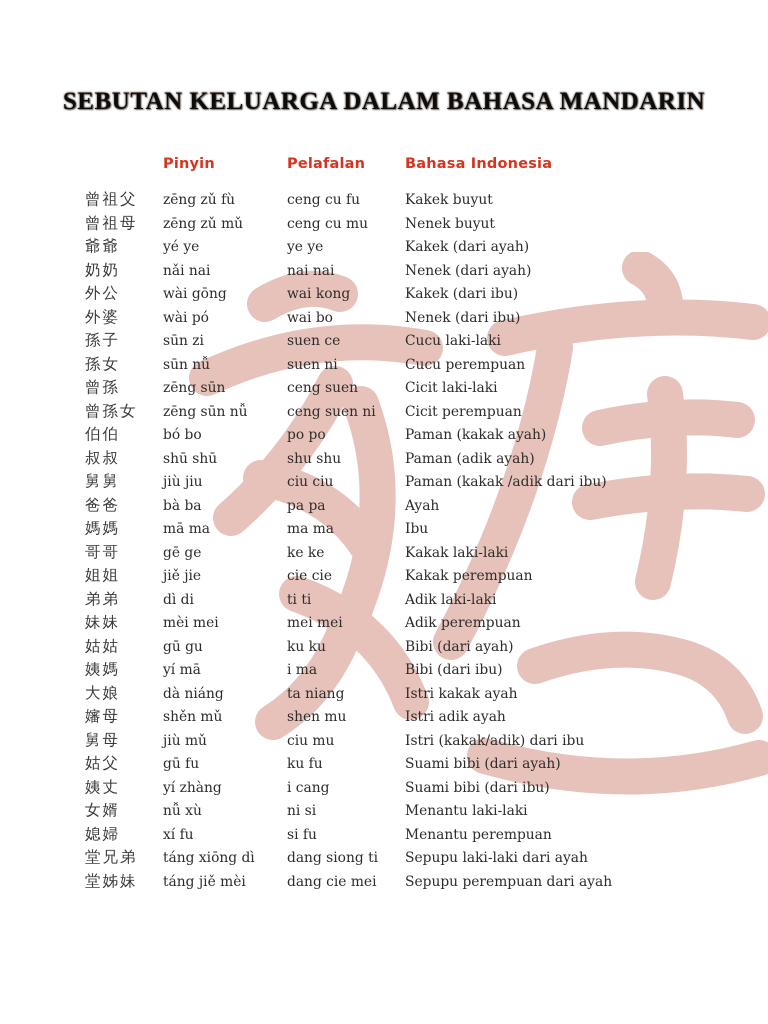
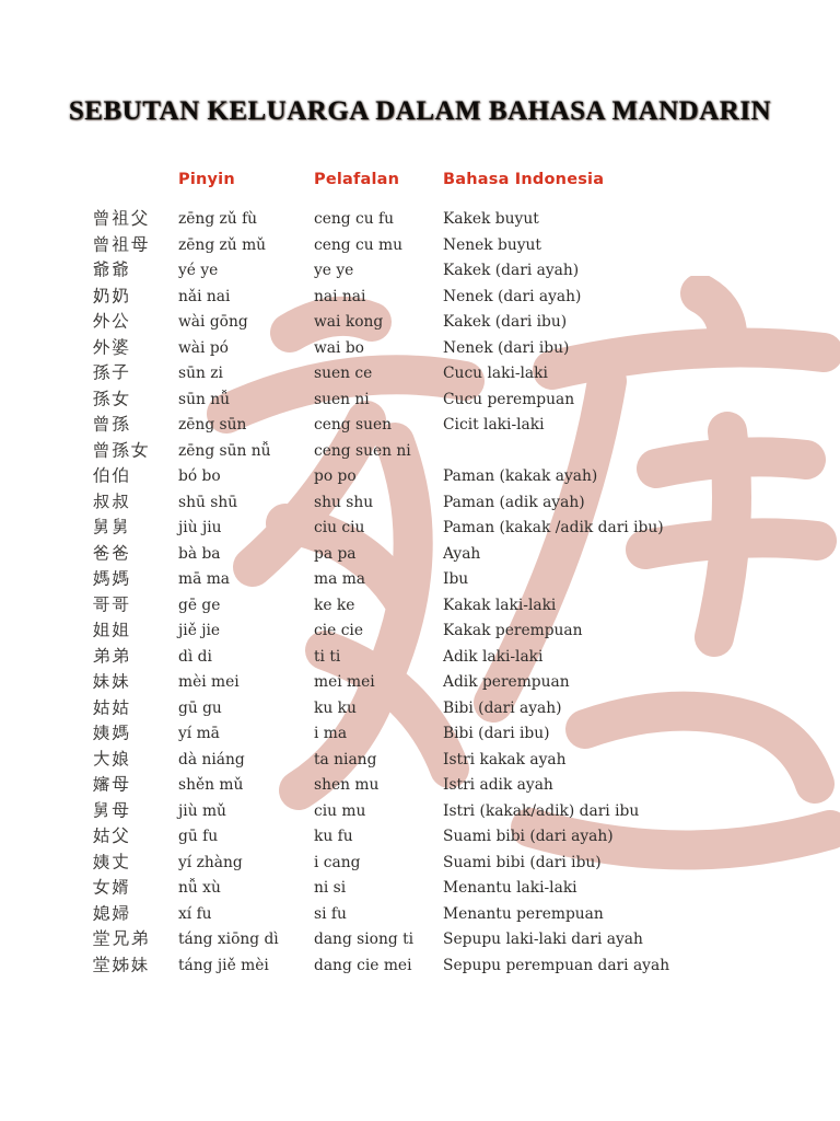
  SEBUTAN KELUARGA DALAM BAHASA MANDARIN
  Pinyin
  Pelafalan
  Bahasa Indonesia
  曾祖父
  zēng zǔ fù
  ceng cu fu
  Kakek buyut
  曾祖母
  zēng zǔ mǔ
  ceng cu mu
  Nenek buyut
  爺爺
  yé ye
  ye ye
  Kakek (dari ayah)
  奶奶
  nǎi nai
  nai nai
  Nenek (dari ayah)
  外公
  wài gōng
  wai kong
  Kakek (dari ibu)
  外婆
  wài pó
  wai bo
  Nenek (dari ibu)
  孫子
  sūn zi
  suen ce
  Cucu laki-laki
  孫女
  sūn nǚ
  suen ni
  Cucu perempuan
  曾孫
  zēng sūn
  ceng suen
  Cicit laki-laki
  曾孫女
  zēng sūn nǚ
  ceng suen ni
- Cicit perempuan
  伯伯
  bó bo
  po po
  Paman (kakak ayah)
  叔叔
  shū shū
  shu shu
  Paman (adik ayah)
  舅舅
  jiù jiu
  ciu ciu
  Paman (kakak /adik dari ibu)
  爸爸
  bà ba
  pa pa
  Ayah
  媽媽
  mā ma
  ma ma
  Ibu
  哥哥
  gē ge
  ke ke
  Kakak laki-laki
  姐姐
  jiě jie
  cie cie
  Kakak perempuan
  弟弟
  dì di
  ti ti
  Adik laki-laki
  妹妹
  mèi mei
  mei mei
  Adik perempuan
  姑姑
  gū gu
  ku ku
  Bibi (dari ayah)
  姨媽
  yí mā
  i ma
  Bibi (dari ibu)
  大娘
  dà niáng
  ta niang
  Istri kakak ayah
  嬸母
  shěn mǔ
  shen mu
  Istri adik ayah
  舅母
  jiù mǔ
  ciu mu
  Istri (kakak/adik) dari ibu
  姑父
  gū fu
  ku fu
  Suami bibi (dari ayah)
  姨丈
  yí zhàng
  i cang
  Suami bibi (dari ibu)
  女婿
  nǚ xù
  ni si
  Menantu laki-laki
  媳婦
  xí fu
  si fu
  Menantu perempuan
  堂兄弟
  táng xiōng dì
  dang siong ti
  Sepupu laki-laki dari ayah
  堂姊妹
  táng jiě mèi
  dang cie mei
  Sepupu perempuan dari ayah
